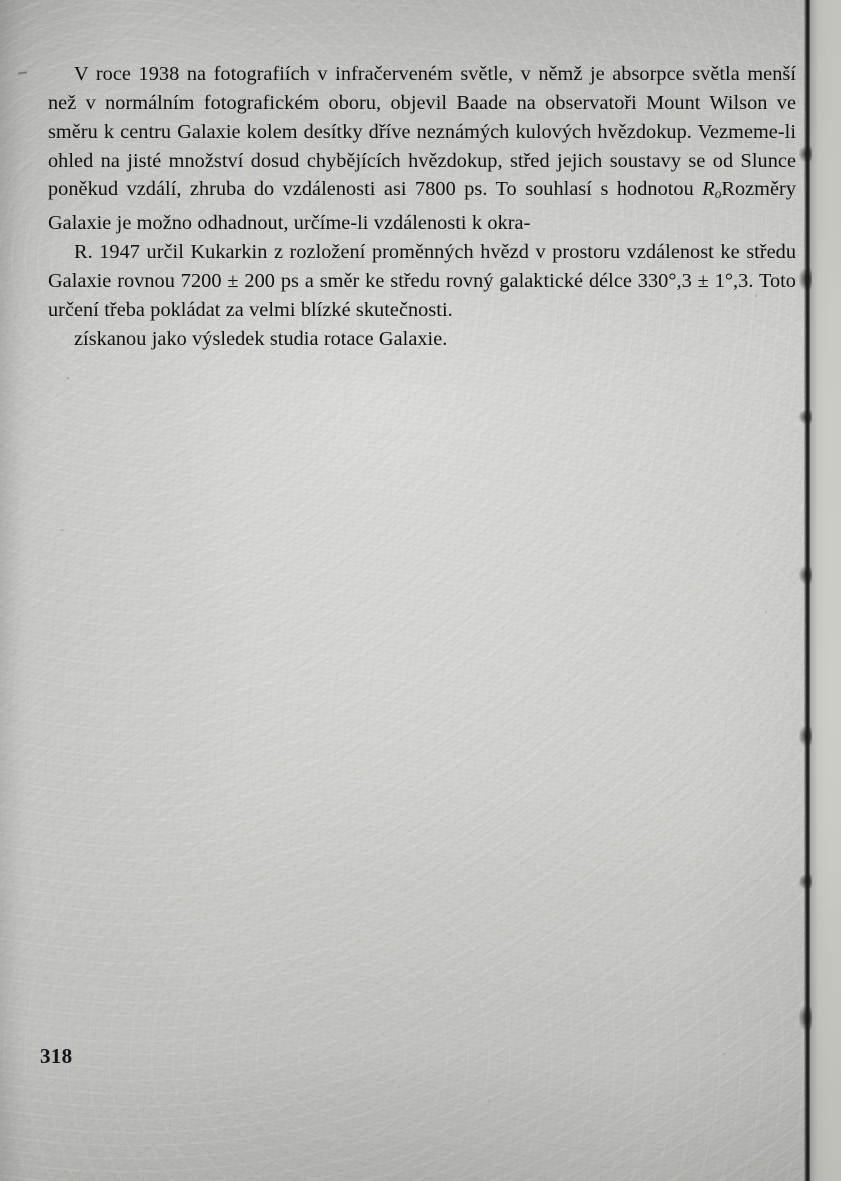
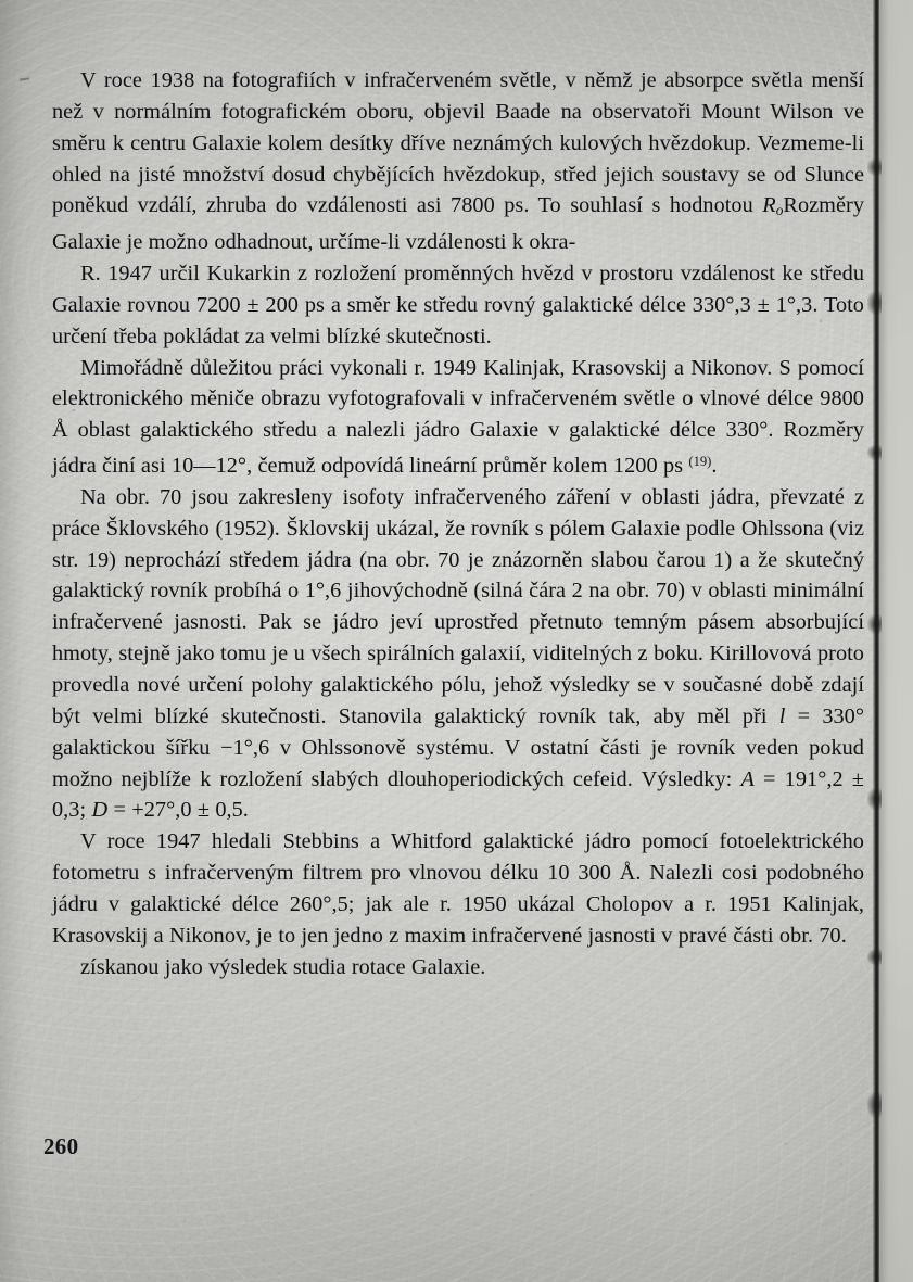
  V roce 1938 na fotografiích v infračerveném světle, v němž je absorpce světla menší než v normálním fotografickém oboru, objevil Baade na observatoři Mount Wilson ve směru k centru Galaxie kolem desítky dříve neznámých kulových hvězdokup. Vezmeme-li ohled na jisté množství dosud chybějících hvězdokup, střed jejich soustavy se od Slunce poněkud vzdálí, zhruba do vzdálenosti asi 7800 ps. To souhlasí s hodnotou RoRozměry Galaxie je možno odhadnout, určíme-li vzdálenosti k okra-
  R. 1947 určil Kukarkin z rozložení proměnných hvězd v prostoru vzdálenost ke středu Galaxie rovnou 7200 ± 200 ps a směr ke středu rovný galaktické délce 330°,3 ± 1°,3. Toto určení třeba pokládat za velmi blízké skutečnosti.
+ Mimořádně důležitou práci vykonali r. 1949 Kalinjak, Krasovskij a Nikonov. S pomocí elektronického měniče obrazu vyfotografovali v infračerveném světle o vlnové délce 9800 Å oblast galaktického středu a nalezli jádro Galaxie v galaktické délce 330°. Rozměry jádra činí asi 10—12°, čemuž odpovídá lineární průměr kolem 1200 ps (19).
+ Na obr. 70 jsou zakresleny isofoty infračerveného záření v oblasti jádra, převzaté z práce Šklovského (1952). Šklovskij ukázal, že rovník s pólem Galaxie podle Ohlssona (viz str. 19) neprochází středem jádra (na obr. 70 je znázorněn slabou čarou 1) a že skutečný galaktický rovník probíhá o 1°,6 jihovýchodně (silná čára 2 na obr. 70) v oblasti minimální infračervené jasnosti. Pak se jádro jeví uprostřed přetnuto temným pásem absorbující hmoty, stejně jako tomu je u všech spirálních galaxií, viditelných z boku. Kirillovová proto provedla nové určení polohy galaktického pólu, jehož výsledky se v současné době zdají být velmi blízké skutečnosti. Stanovila galaktický rovník tak, aby měl při l = 330° galaktickou šířku −1°,6 v Ohlssonově systému. V ostatní části je rovník veden pokud možno nejblíže k rozložení slabých dlouhoperiodických cefeid. Výsledky: A = 191°,2 ± 0,3; D = +27°,0 ± 0,5.
+ V roce 1947 hledali Stebbins a Whitford galaktické jádro pomocí fotoelektrického fotometru s infračerveným filtrem pro vlnovou délku 10 300 Å. Nalezli cosi podobného jádru v galaktické délce 260°,5; jak ale r. 1950 ukázal Cholopov a r. 1951 Kalinjak, Krasovskij a Nikonov, je to jen jedno z maxim infračervené jasnosti v pravé části obr. 70.
  získanou jako výsledek studia rotace Galaxie.
- 318
+ 260
